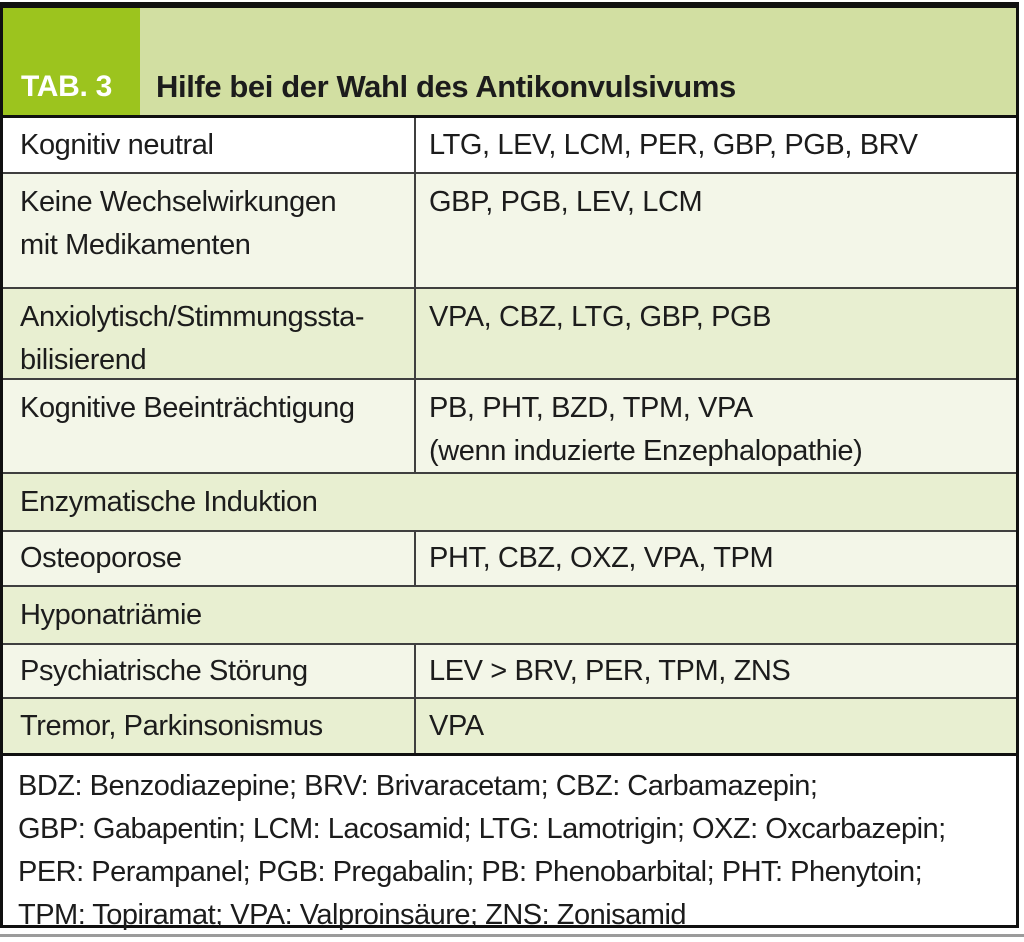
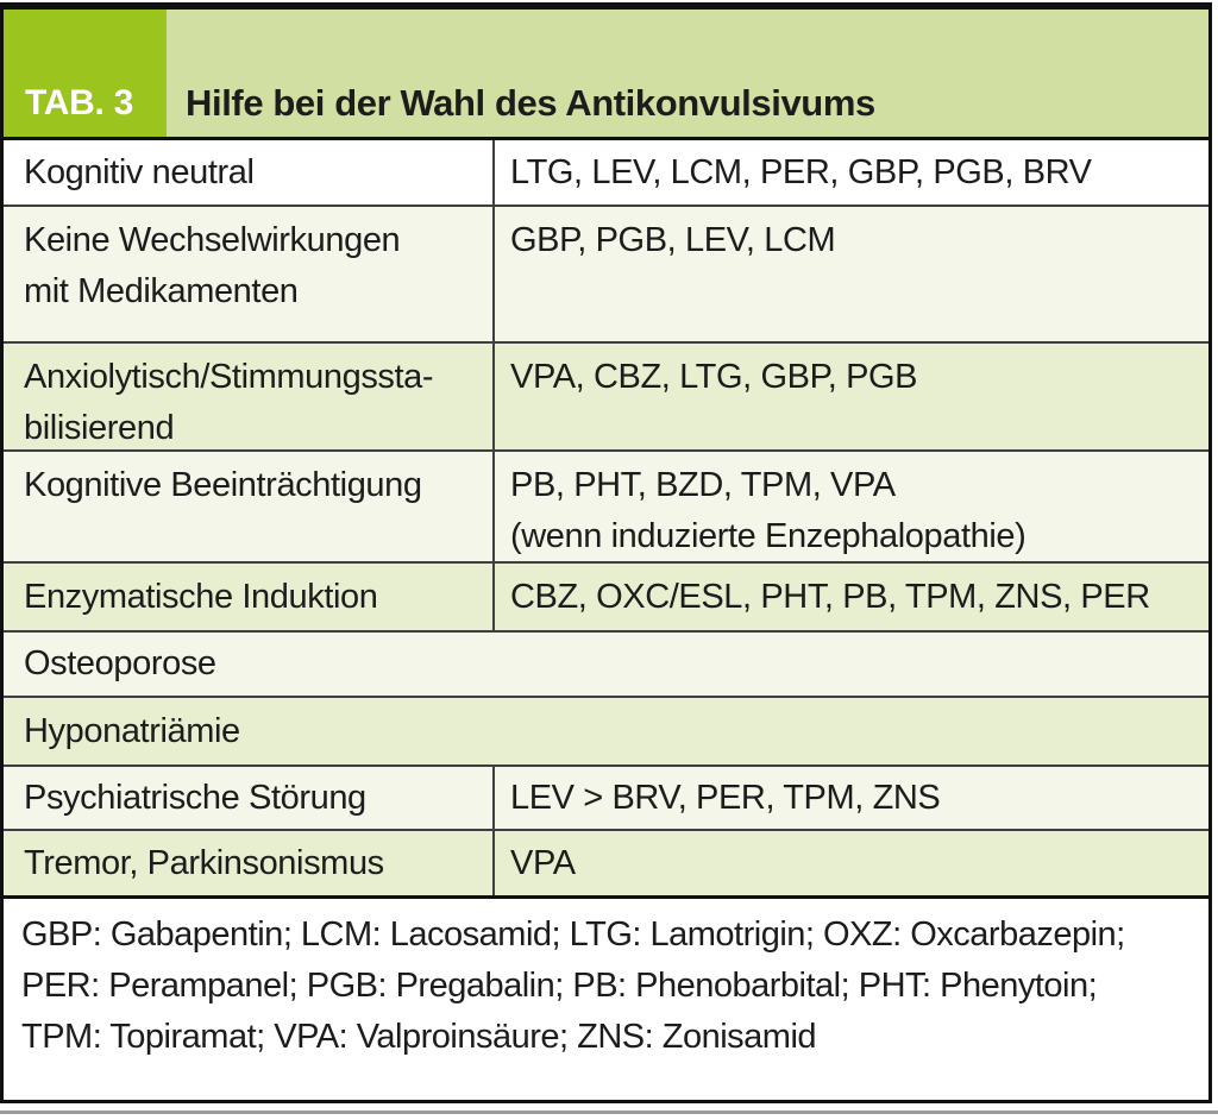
  TAB. 3
  Hilfe bei der Wahl des Antikonvulsivums
  Kognitiv neutral
  LTG, LEV, LCM, PER, GBP, PGB, BRV
  Keine Wechselwirkungen
  mit Medikamenten
  GBP, PGB, LEV, LCM
  Anxiolytisch/Stimmungssta-
  bilisierend
  VPA, CBZ, LTG, GBP, PGB
  Kognitive Beeinträchtigung
  PB, PHT, BZD, TPM, VPA
  (wenn induzierte Enzephalopathie)
  Enzymatische Induktion
+ CBZ, OXC/ESL, PHT, PB, TPM, ZNS, PER
  Osteoporose
- PHT, CBZ, OXZ, VPA, TPM
  Hyponatriämie
  Psychiatrische Störung
  LEV > BRV, PER, TPM, ZNS
  Tremor, Parkinsonismus
  VPA
- BDZ: Benzodiazepine; BRV: Brivaracetam; CBZ: Carbamazepin;
  GBP: Gabapentin; LCM: Lacosamid; LTG: Lamotrigin; OXZ: Oxcarbazepin;
  PER: Perampanel; PGB: Pregabalin; PB: Phenobarbital; PHT: Phenytoin;
  TPM: Topiramat; VPA: Valproinsäure; ZNS: Zonisamid
